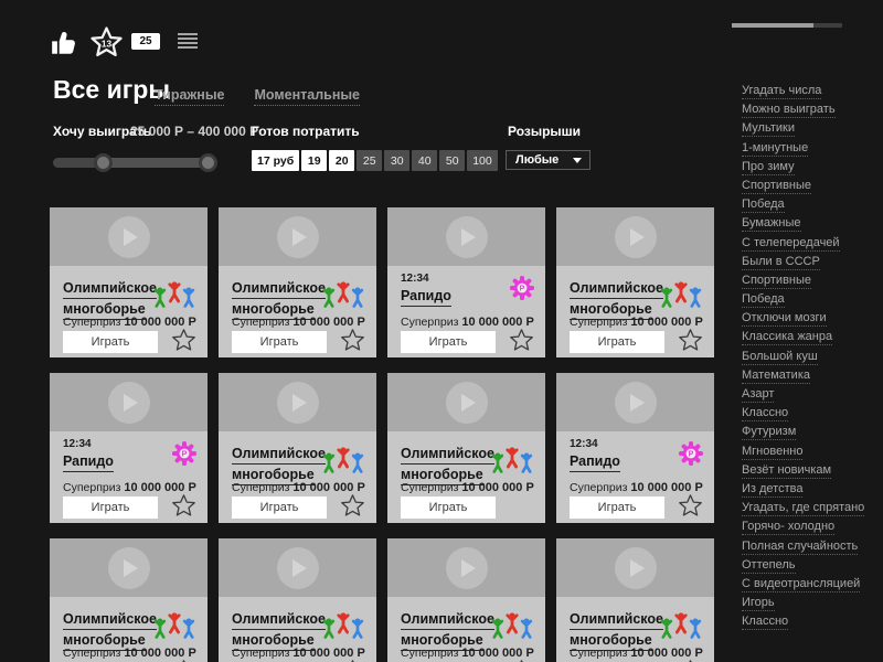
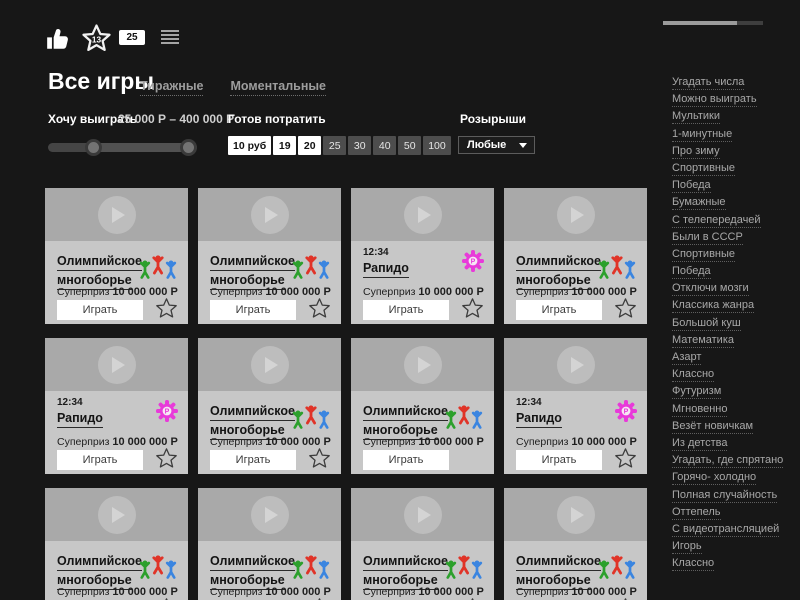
  13
  25
  Все игры
  Тиражные
  Моментальные
  Хочу выиграть
  25 000 Р – 400 000 Р
  Готов потратить
- 17 руб
+ 10 руб
  19
  20
  25
  30
  40
  50
  100
  Розырыши
  Любые
  Олимпийское многоборье
  Суперприз 10 000 000 Р
  Играть
  Олимпийское многоборье
  Суперприз 10 000 000 Р
  Играть
  12:34
  Рапидо
  Суперприз 10 000 000 Р
  Играть
  Олимпийское многоборье
  Суперприз 10 000 000 Р
  Играть
  12:34
  Рапидо
  Суперприз 10 000 000 Р
  Играть
  Олимпийское многоборье
  Суперприз 10 000 000 Р
  Играть
  Олимпийское многоборье
  Суперприз 10 000 000 Р
  Играть
  12:34
  Рапидо
  Суперприз 10 000 000 Р
  Играть
  Олимпийское многоборье
  Суперприз 10 000 000 Р
  Олимпийское многоборье
  Суперприз 10 000 000 Р
  Олимпийское многоборье
  Суперприз 10 000 000 Р
  Олимпийское многоборье
  Суперприз 10 000 000 Р
  Угадать числа
  Можно выиграть
  Мультики
  1-минутные
  Про зиму
  Спортивные
  Победа
  Бумажные
  С телепередачей
  Были в СССР
  Спортивные
  Победа
  Отключи мозги
  Классика жанра
  Большой куш
  Математика
  Азарт
  Классно
  Футуризм
  Мгновенно
  Везёт новичкам
  Из детства
  Угадать, где спрятано
  Горячо- холодно
  Полная случайность
  Оттепель
  С видеотрансляцией
  Игорь
  Классно
